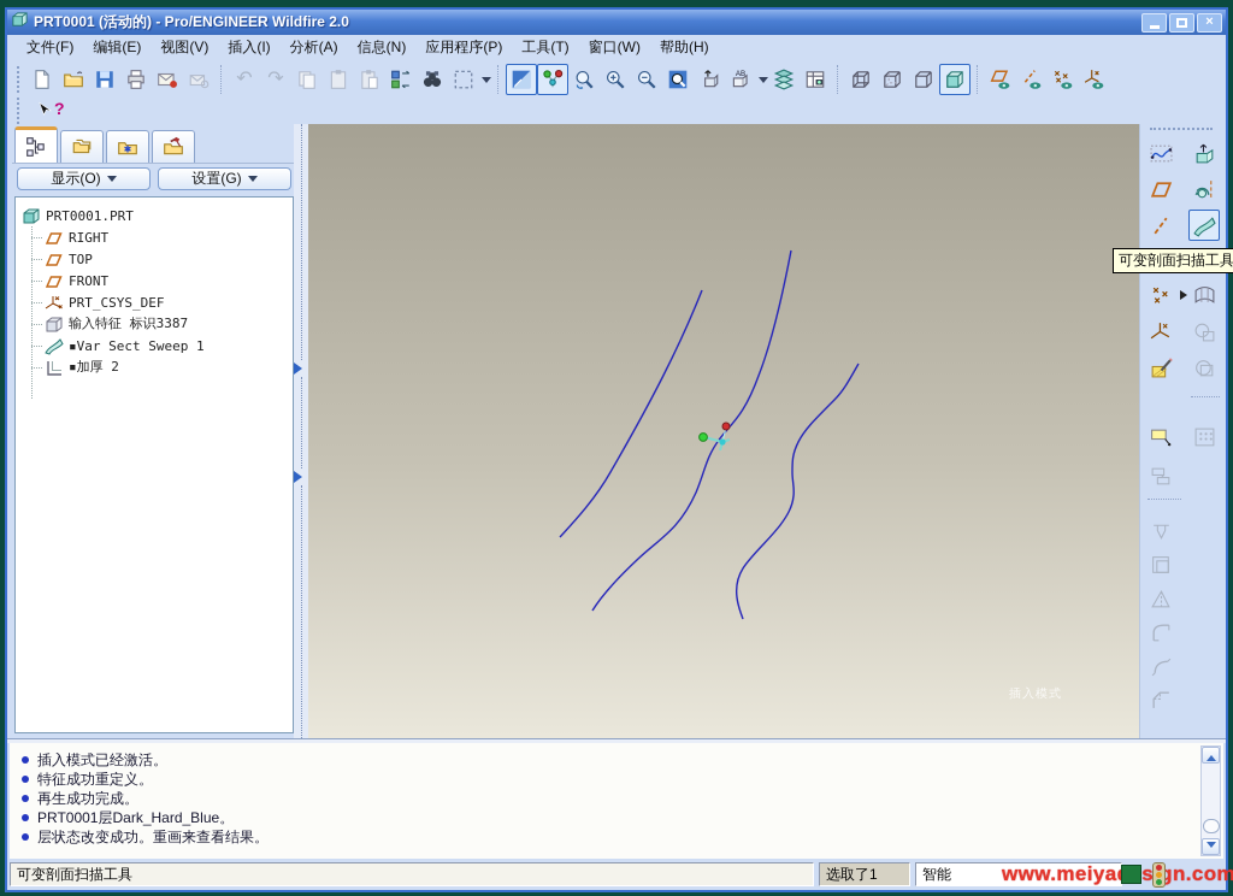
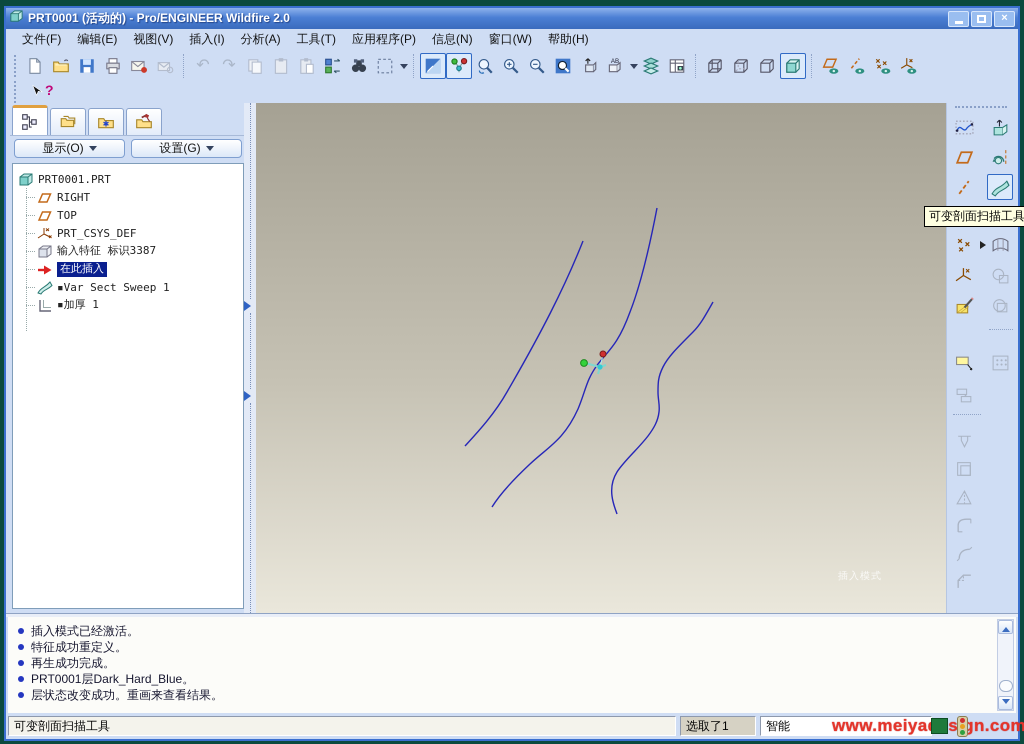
  PRT0001 (活动的) - Pro/ENGINEER Wildfire 2.0
  ×
  文件(F)
  编辑(E)
  视图(V)
  插入(I)
  分析(A)
- 信息(N)
+ 工具(T)
  应用程序(P)
- 工具(T)
+ 信息(N)
  窗口(W)
  帮助(H)
  ↶
  ↷
  ?
  显示(O)
  设置(G)
  PRT0001.PRT
  RIGHT
  TOP
- FRONT
  PRT_CSYS_DEF
  输入特征 标识3387
+ 在此插入
  ▪Var Sect Sweep 1
- ▪加厚 2
+ ▪加厚 1
  插入模式
  可变剖面扫描工具
  插入模式已经激活。
  特征成功重定义。
  再生成功完成。
  PRT0001层Dark_Hard_Blue。
  层状态改变成功。重画来查看结果。
  可变剖面扫描工具
  选取了1
  智能
  www.meiyasgn.com
